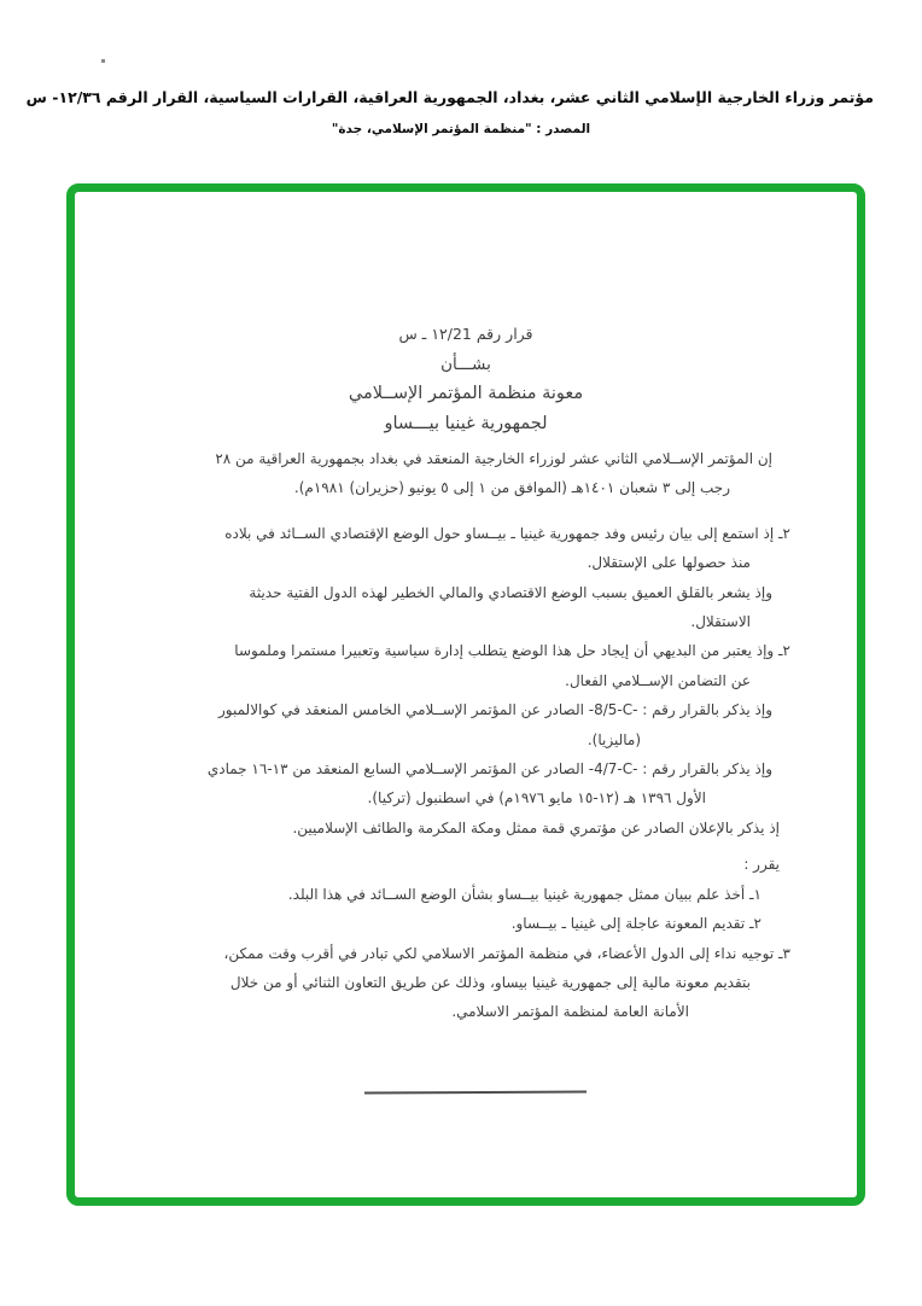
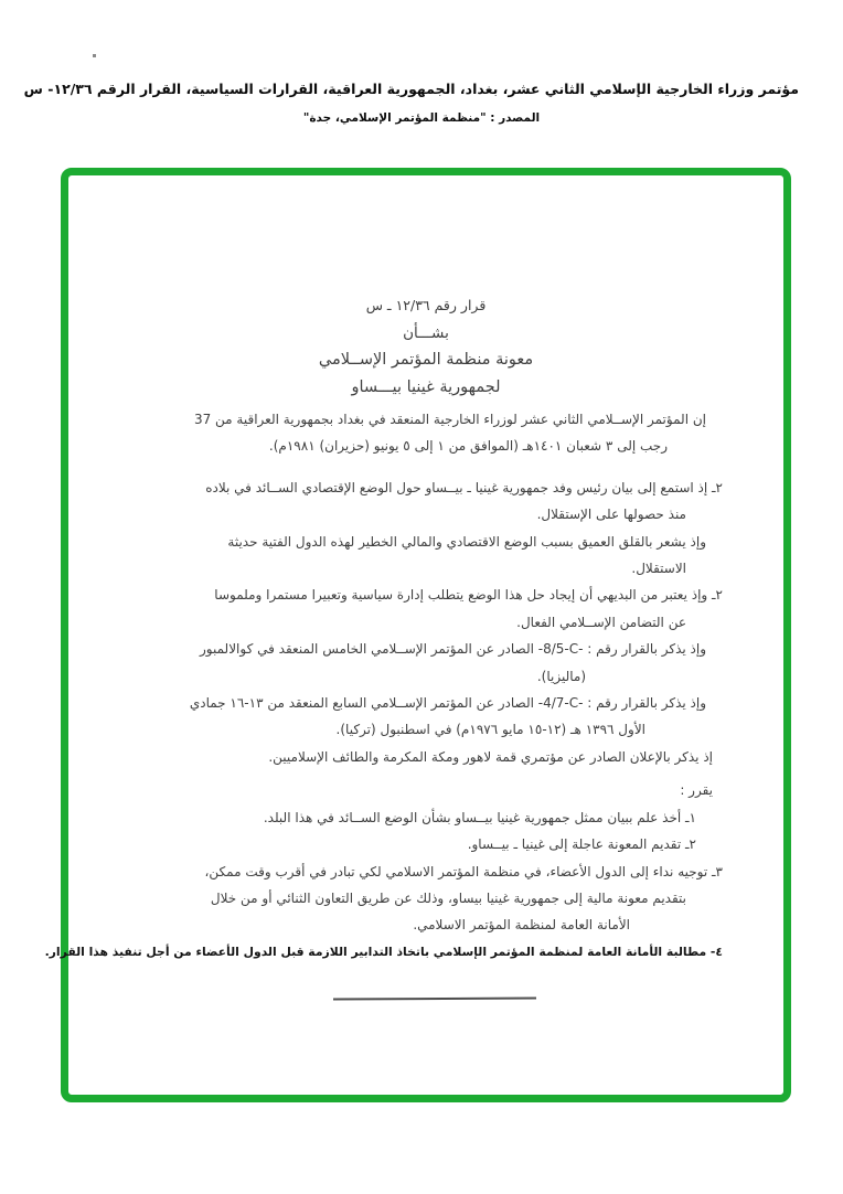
  مؤتمر وزراء الخارجية الإسلامي الثاني عشر، بغداد، الجمهورية العراقية، القرارات السياسية، القرار الرقم ١٢/٣٦- س
  المصدر : "منظمة المؤتمر الإسلامي، جدة"
- قرار رقم ١٢/21 ـ س
+ قرار رقم ١٢/٣٦ ـ س
  بشـــأن
  معونة منظمة المؤتمر الإســلامي
  لجمهورية غينيا بيـــساو
- إن المؤتمر الإســلامي الثاني عشر لوزراء الخارجية المنعقد في بغداد بجمهورية العراقية من ٢٨
+ إن المؤتمر الإســلامي الثاني عشر لوزراء الخارجية المنعقد في بغداد بجمهورية العراقية من 37
  رجب إلى ٣ شعبان ١٤٠١هـ (الموافق من ١ إلى ٥ يونيو (حزيران) ١٩٨١م).
  ٢ـ إذ استمع إلى بيان رئيس وفد جمهورية غينيا ـ بيــساو حول الوضع الإقتصادي الســائد في بلاده
  منذ حصولها على الإستقلال.
  وإذ يشعر بالقلق العميق بسبب الوضع الاقتصادي والمالي الخطير لهذه الدول الفتية حديثة
  الاستقلال.
  ٢ـ وإذ يعتبر من البديهي أن إيجاد حل هذا الوضع يتطلب إدارة سياسية وتعبيرا مستمرا وملموسا
  عن التضامن الإســلامي الفعال.
  وإذ يذكر بالقرار رقم : -8/5-C-‎ الصادر عن المؤتمر الإســلامي الخامس المنعقد في كوالالمبور
  (ماليزيا).
  وإذ يذكر بالقرار رقم : -4/7-C-‎ الصادر عن المؤتمر الإســلامي السابع المنعقد من ١٣-١٦ جمادي
  الأول ١٣٩٦ هـ (١٢-١٥ مايو ١٩٧٦م) في اسطنبول (تركيا).
- إذ يذكر بالإعلان الصادر عن مؤتمري قمة ممثل ومكة المكرمة والطائف الإسلاميين.
+ إذ يذكر بالإعلان الصادر عن مؤتمري قمة لاهور ومكة المكرمة والطائف الإسلاميين.
  يقرر :
  ١ـ أخذ علم ببيان ممثل جمهورية غينيا بيــساو بشأن الوضع الســائد في هذا البلد.
  ٢ـ تقديم المعونة عاجلة إلى غينيا ـ بيــساو.
  ٣ـ توجيه نداء إلى الدول الأعضاء، في منظمة المؤتمر الاسلامي لكي تبادر في أقرب وقت ممكن،
  بتقديم معونة مالية إلى جمهورية غينيا بيساو، وذلك عن طريق التعاون الثنائي أو من خلال
  الأمانة العامة لمنظمة المؤتمر الاسلامي.
+ ٤- مطالبة الأمانة العامة لمنظمة المؤتمر الإسلامي باتخاذ التدابير اللازمة قبل الدول الأعضاء من أجل تنفيذ هذا القرار.
